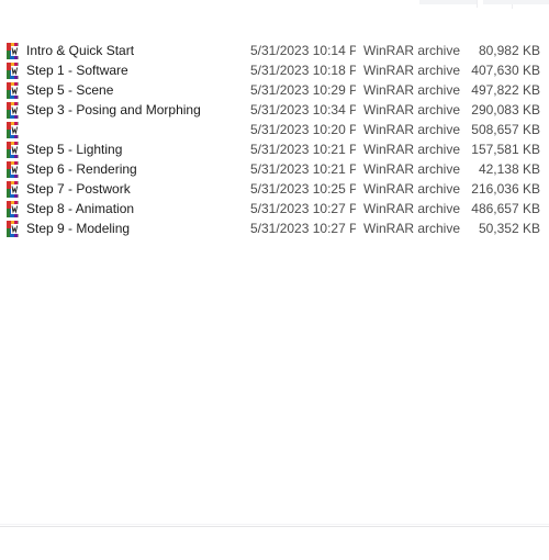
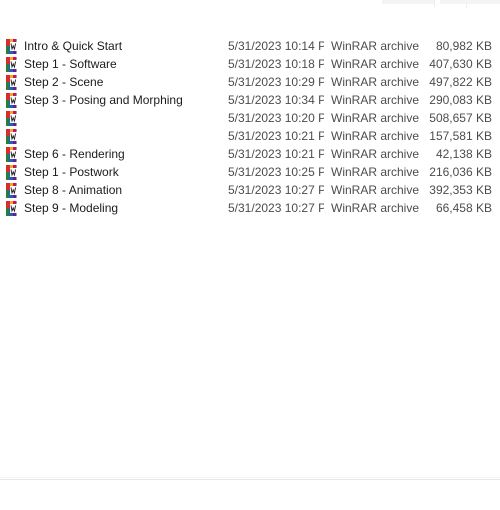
  Intro & Quick Start
  5/31/2023 10:14 P
  WinRAR archive
  80,982 KB
  Step 1 - Software
  5/31/2023 10:18 P
  WinRAR archive
  407,630 KB
- Step 5 - Scene
+ Step 2 - Scene
  5/31/2023 10:29 P
  WinRAR archive
  497,822 KB
  Step 3 - Posing and Morphing
  5/31/2023 10:34 P
  WinRAR archive
  290,083 KB
  5/31/2023 10:20 P
  WinRAR archive
  508,657 KB
- Step 5 - Lighting
  5/31/2023 10:21 P
  WinRAR archive
  157,581 KB
  Step 6 - Rendering
  5/31/2023 10:21 P
  WinRAR archive
  42,138 KB
- Step 7 - Postwork
+ Step 1 - Postwork
  5/31/2023 10:25 P
  WinRAR archive
  216,036 KB
  Step 8 - Animation
  5/31/2023 10:27 P
  WinRAR archive
- 486,657 KB
+ 392,353 KB
  Step 9 - Modeling
  5/31/2023 10:27 P
  WinRAR archive
- 50,352 KB
+ 66,458 KB
